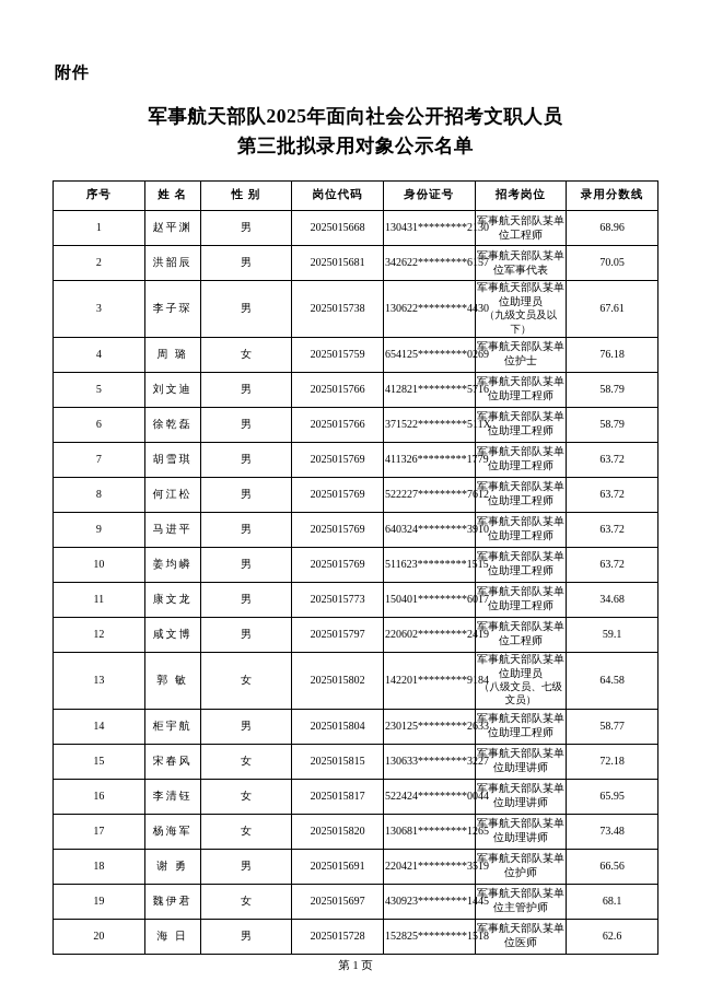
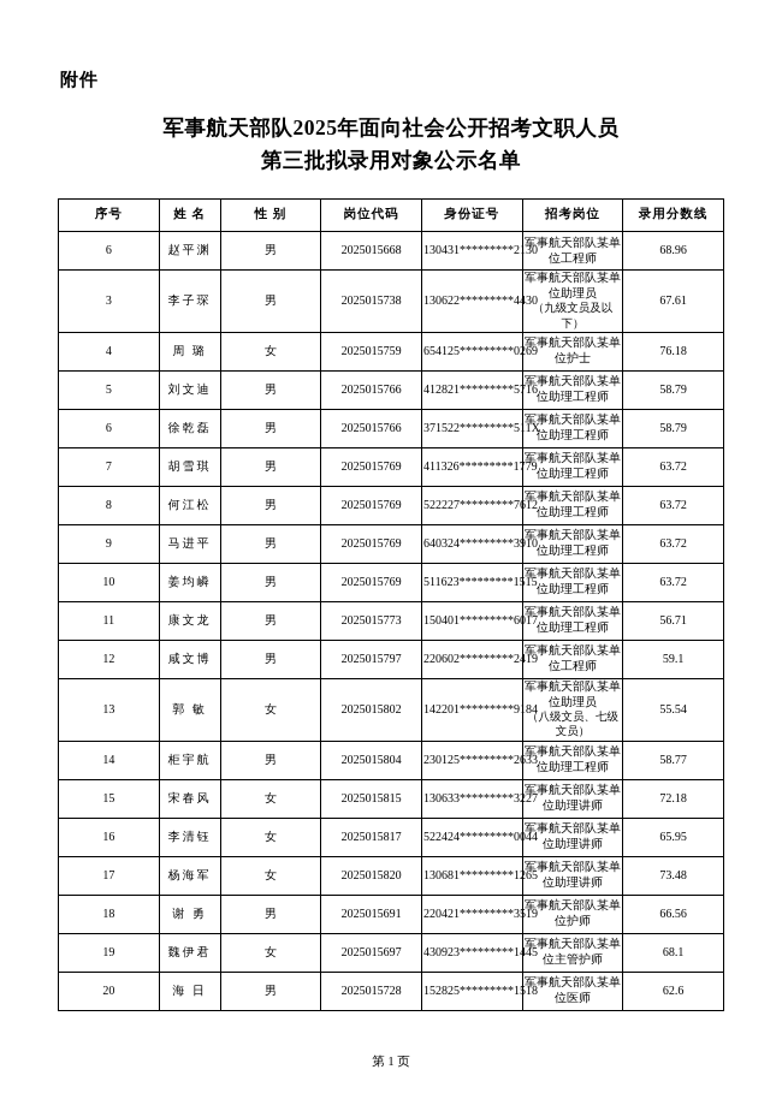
  附件
  军事航天部队2025年面向社会公开招考文职人员
  第三批拟录用对象公示名单
  序号	姓 名	性 别	岗位代码	身份证号	招考岗位	录用分数线
- 1	赵平渊	男	2025015668	130431*********2130	军事航天部队某单位工程师	68.96
+ 6	赵平渊	男	2025015668	130431*********2130	军事航天部队某单位工程师	68.96
- 2	洪韶辰	男	2025015681	342622*********6157	军事航天部队某单位军事代表	70.05
  3	李子琛	男	2025015738	130622*********443	军事航天部队某单位助理员（九级文员及以下）	67.61
  4	周 璐	女	2025015759	654125*********0269	军事航天部队某单位护士	76.18
  5	刘文迪	男	2025015766	412821*********5716	军事航天部队某单位助理工程师	58.79
  6	徐乾磊	男	2025015766	371522*********511	军事航天部队某单位助理工程师	58.79
  7	胡雪琪	男	2025015769	411326*********1779	军事航天部队某单位助理工程师	63.72
  8	何江松	男	2025015769	522227*********7612	军事航天部队某单位助理工程师	63.72
  9	马进平	男	2025015769	640324*********3910	军事航天部队某单位助理工程师	63.72
  10	姜均嶙	男	2025015769	511623*********1515	军事航天部队某单位助理工程师	63.72
- 11	康文龙	男	2025015773	150401*********6017	军事航天部队某单位助理工程师	34.68
+ 11	康文龙	男	2025015773	150401*********6017	军事航天部队某单位助理工程师	56.71
  12	咸文博	男	2025015797	220602*********2419	军事航天部队某单位工程师	59.1
- 13	郭 敏	女	2025015802	142201*********91	军事航天部队某单位助理员（八级文员、七级文员）	64.58
+ 13	郭 敏	女	2025015802	142201*********91	军事航天部队某单位助理员（八级文员、七级文员）	55.54
  14	柜宇航	男	2025015804	230125*********2633	军事航天部队某单位助理工程师	58.77
  15	宋春风	女	2025015815	130633*********3227	军事航天部队某单位助理讲师	72.18
  16	李清钰	女	2025015817	522424*********0044	军事航天部队某单位助理讲师	65.95
  17	杨海军	女	2025015820	130681*********1265	军事航天部队某单位助理讲师	73.48
  18	谢 勇	男	2025015691	220421*********3519	军事航天部队某单位护师	66.56
  19	魏伊君	女	2025015697	430923*********1445	军事航天部队某单位主管护师	68.1
  20	海 日	男	2025015728	152825*********1518	军事航天部队某单位医师	62.6
  第 1 页
